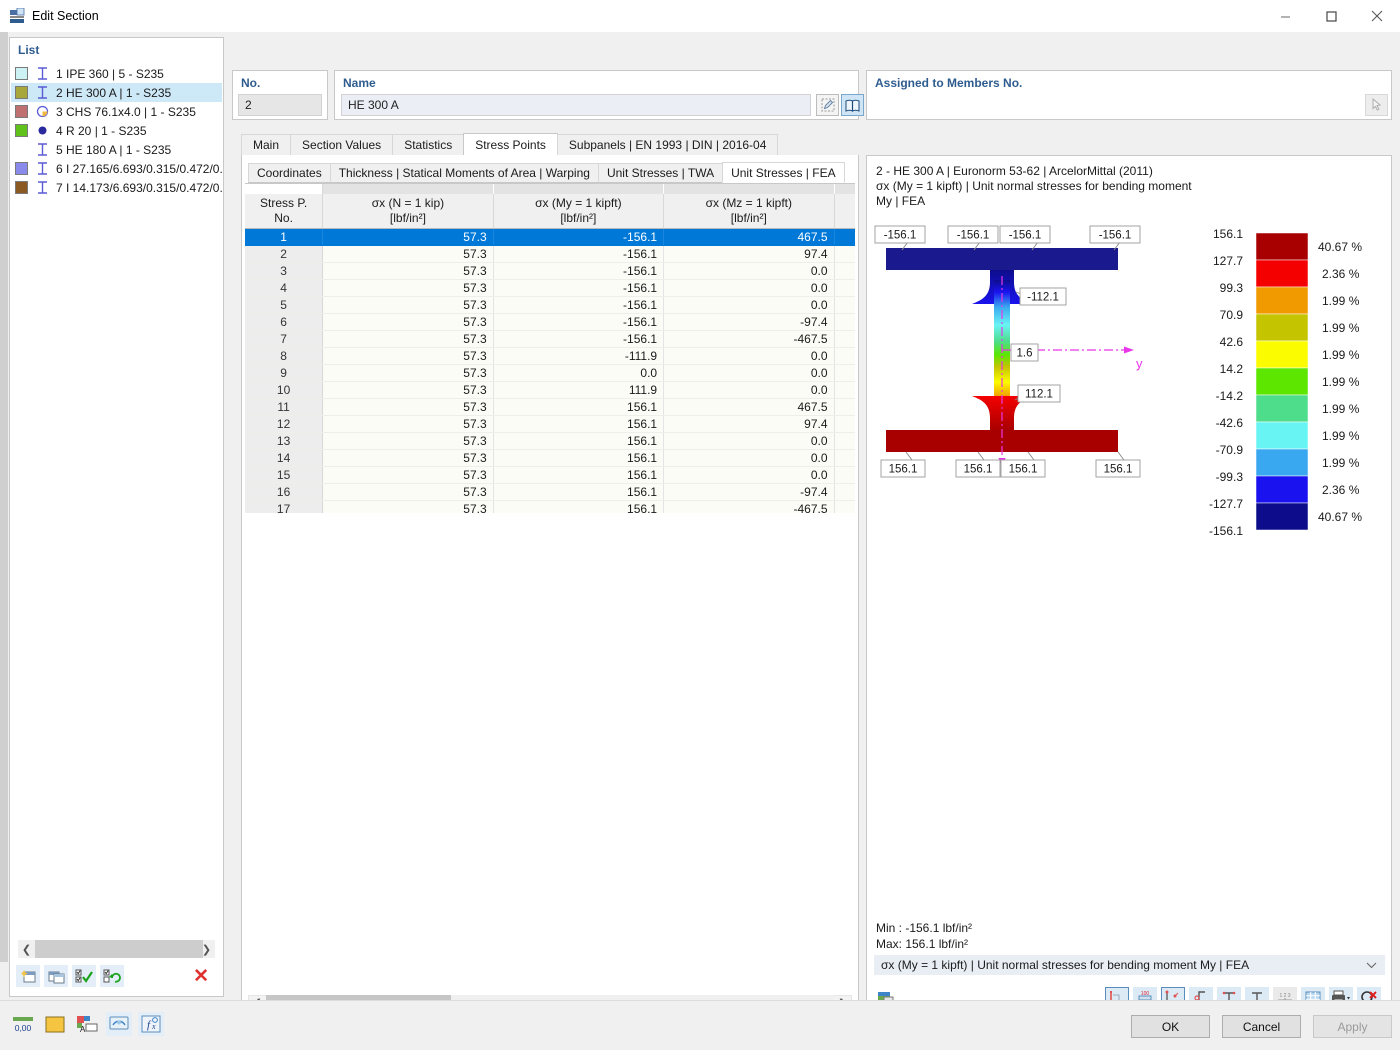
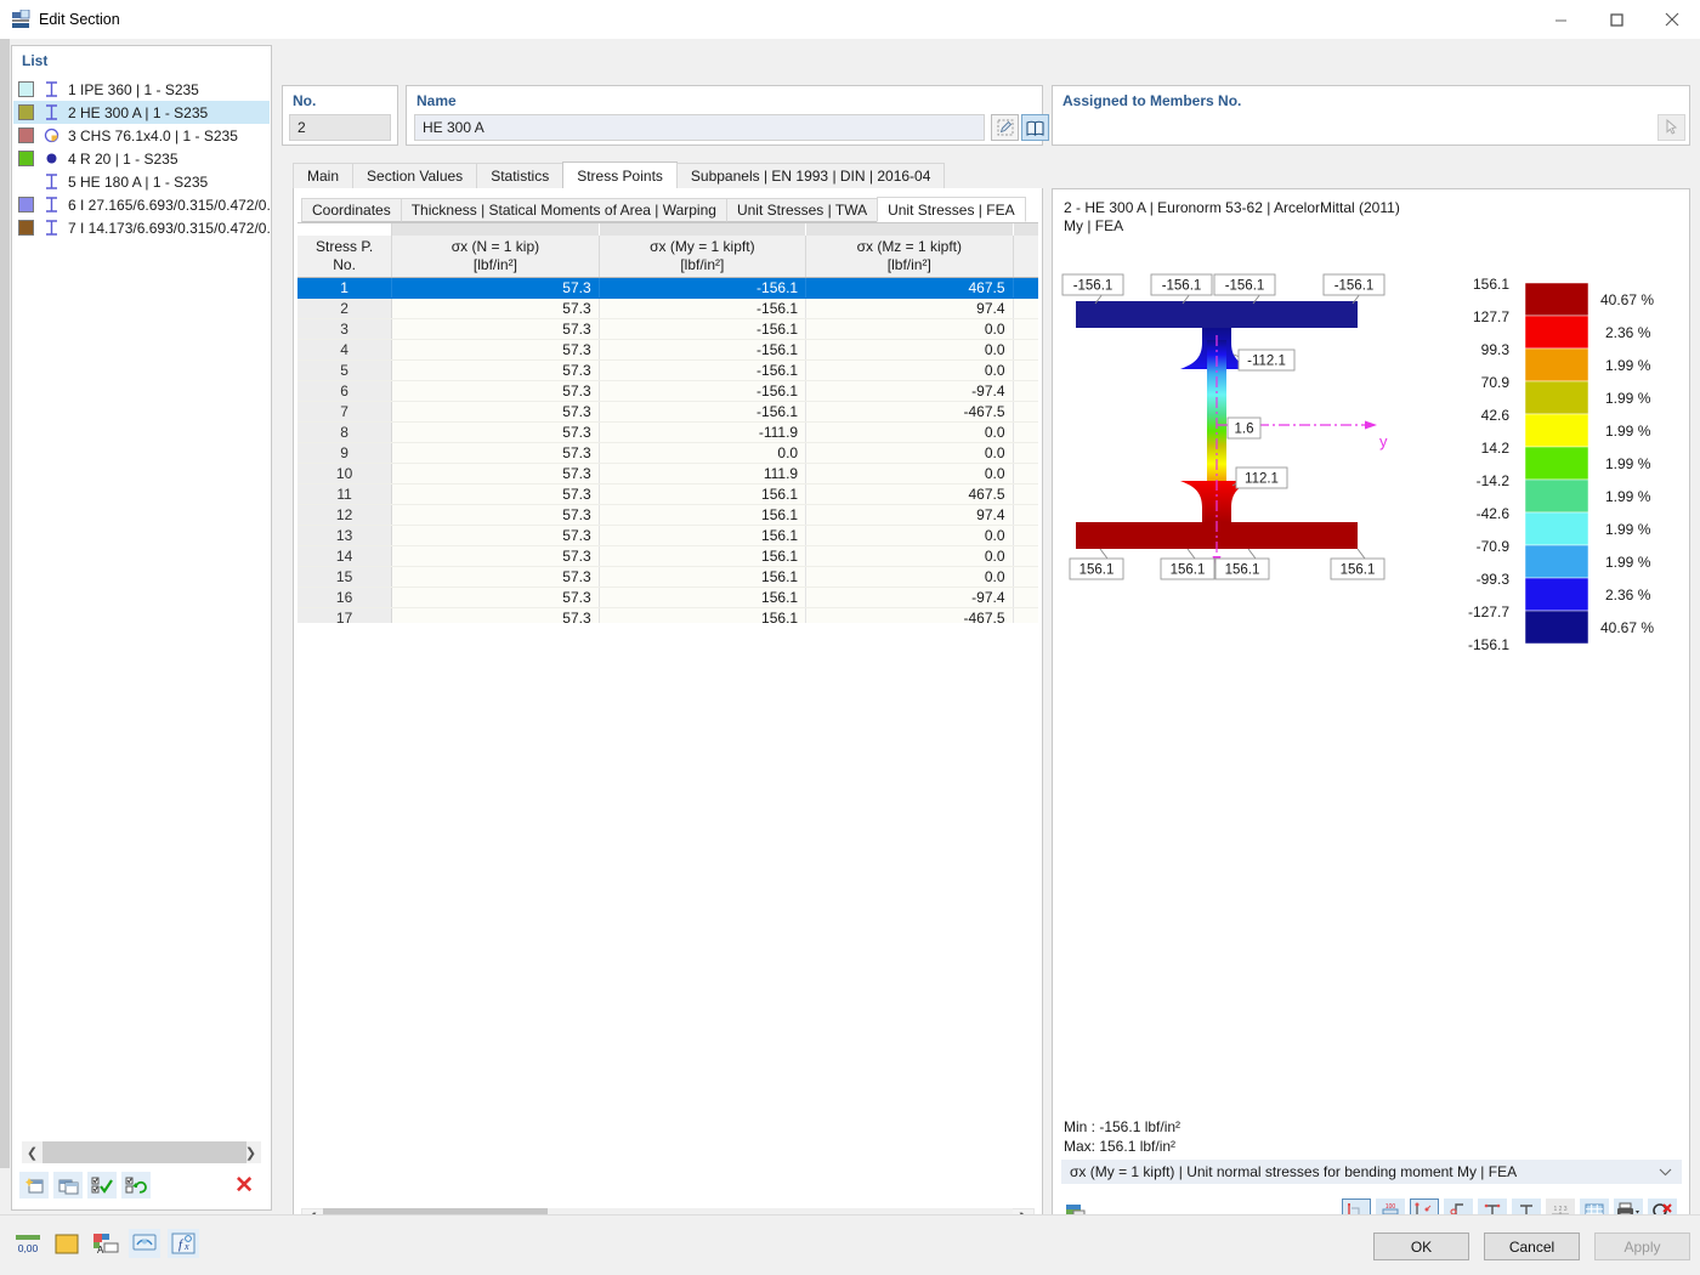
  Edit Section
  List
- 1 IPE 360 | 5 - S235
+ 1 IPE 360 | 1 - S235
  2 HE 300 A | 1 - S235
  3 CHS 76.1x4.0 | 1 - S235
  4 R 20 | 1 - S235
  5 HE 180 A | 1 - S235
  6 I 27.165/6.693/0.315/0.472/0.
  7 I 14.173/6.693/0.315/0.472/0.
  ❮
  ❯
  ✕
  No.
  2
  Name
  HE 300 A
  Assigned to Members No.
  Main
  Section Values
  Statistics
  Stress Points
  Subpanels | EN 1993 | DIN | 2016-04
  Coordinates
  Thickness | Statical Moments of Area | Warping
  Unit Stresses | TWA
  Unit Stresses | FEA
  Stress P. No.	σx (N = 1 kip) [lbf/in²]	σx (My = 1 kipft) [lbf/in²]	σx (Mz = 1 kipft) [lbf/in²]
  1	57.3	-156.1	467.5
  2	57.3	-156.1	97.4
  3	57.3	-156.1	0.0
  4	57.3	-156.1	0.0
  5	57.3	-156.1	0.0
  6	57.3	-156.1	-97.4
  7	57.3	-156.1	-467.5
  8	57.3	-111.9	0.0
  9	57.3	0.0	0.0
  10	57.3	111.9	0.0
  11	57.3	156.1	467.5
  12	57.3	156.1	97.4
  13	57.3	156.1	0.0
  14	57.3	156.1	0.0
  15	57.3	156.1	0.0
  16	57.3	156.1	-97.4
  17	57.3	156.1	-467.5
  2 - HE 300 A | Euronorm 53-62 | ArcelorMittal (2011)
- σx (My = 1 kipft) | Unit normal stresses for bending moment
  My | FEA
  y
  -156.1
  -156.1
  -156.1
  -156.1
  -112.1
  1.6
  112.1
  156.1
  156.1
  156.1
  156.1
  156.1
  127.7
  99.3
  70.9
  42.6
  14.2
  -14.2
  -42.6
  -70.9
  -99.3
  -127.7
  -156.1
  40.67 %
  2.36 %
  1.99 %
  1.99 %
  1.99 %
  1.99 %
  1.99 %
  1.99 %
  1.99 %
  2.36 %
  40.67 %
  Min : -156.1 lbf/in²
  Max: 156.1 lbf/in²
  σx (My = 1 kipft) | Unit normal stresses for bending moment My | FEA
  0,00
  A
  f
  x
  OK
  Cancel
  Apply
